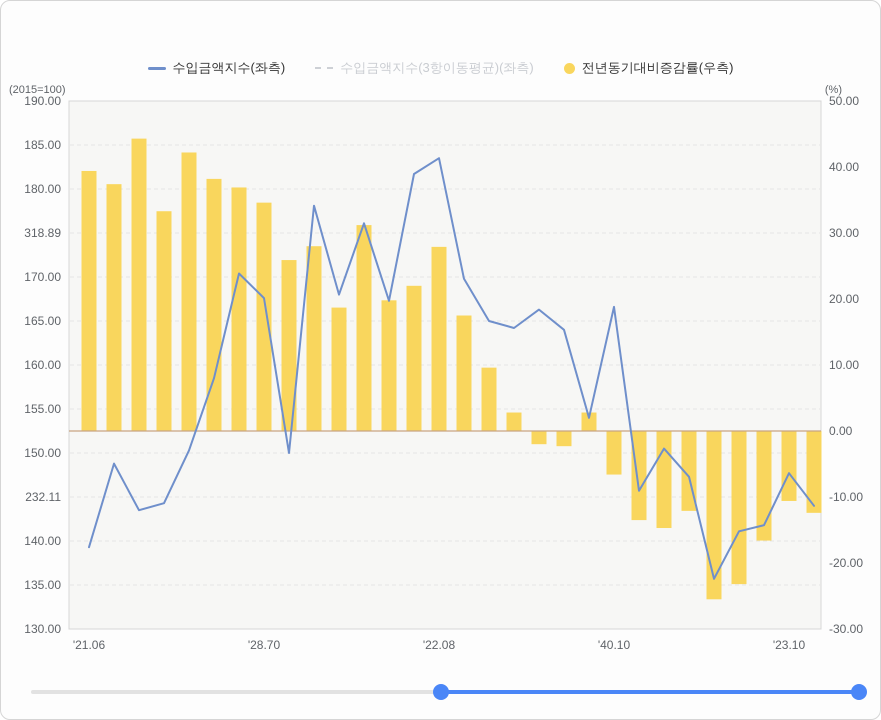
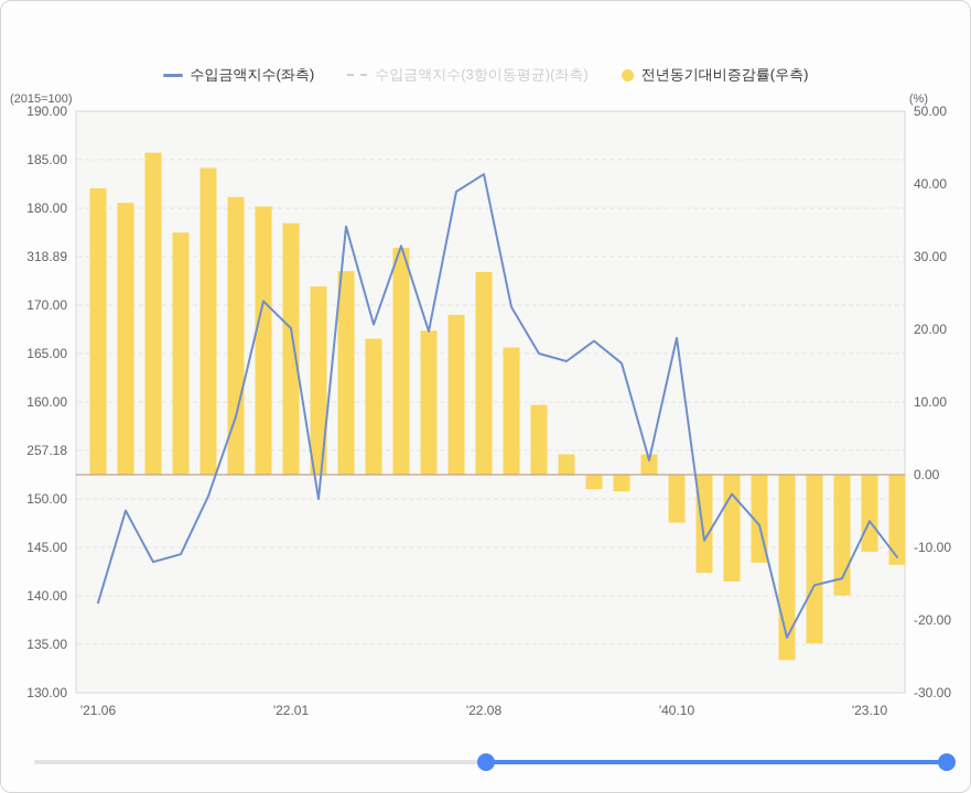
  수입금액지수(좌측)
  수입금액지수(3항이동평균)(좌측)
  전년동기대비증감률(우측)
  (2015=100)
  (%)
  190.00
  185.00
  180.00
  318.89
  170.00
  165.00
  160.00
- 155.00
+ 257.18
  150.00
- 232.11
+ 145.00
  140.00
  135.00
  130.00
  50.00
  40.00
  30.00
  20.00
  10.00
  0.00
  -10.00
  -20.00
  -30.00
  '21.06
- '28.70
+ '22.01
  '22.08
  '40.10
  '23.10
